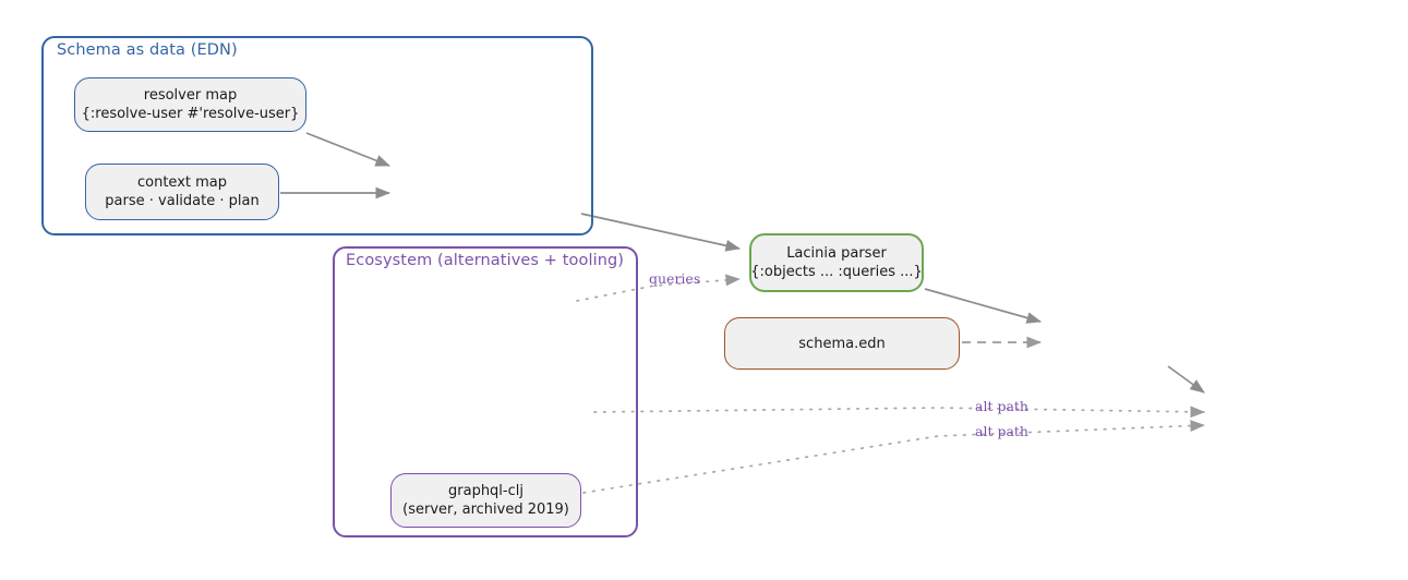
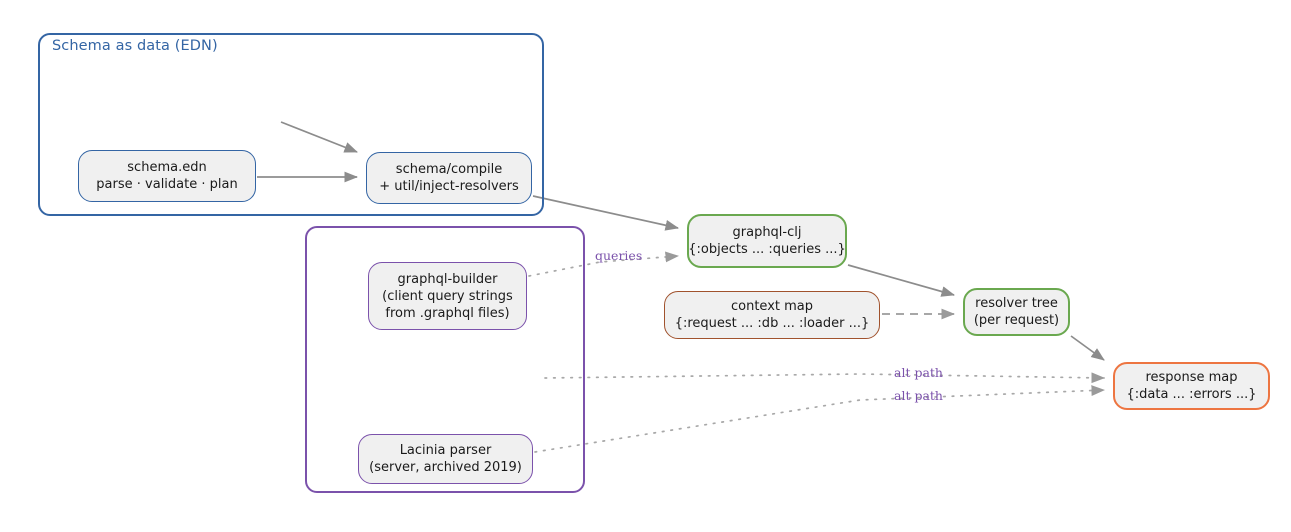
  Schema as data (EDN)
- Ecosystem (alternatives + tooling)
- resolver map
- {:resolve-user #'resolve-user}
- context map
+ schema.edn
  parse · validate · plan
+ schema/compile
+ + util/inject-resolvers
+ graphql-builder
+ (client query strings
+ from .graphql files)
- graphql-clj
+ Lacinia parser
  (server, archived 2019)
- Lacinia parser
+ graphql-clj
  {:objects ... :queries ...}
- schema.edn
+ context map
+ {:request ... :db ... :loader ...}
+ resolver tree
+ (per request)
+ response map
+ {:data ... :errors ...}
  queries
  alt path
  alt path
